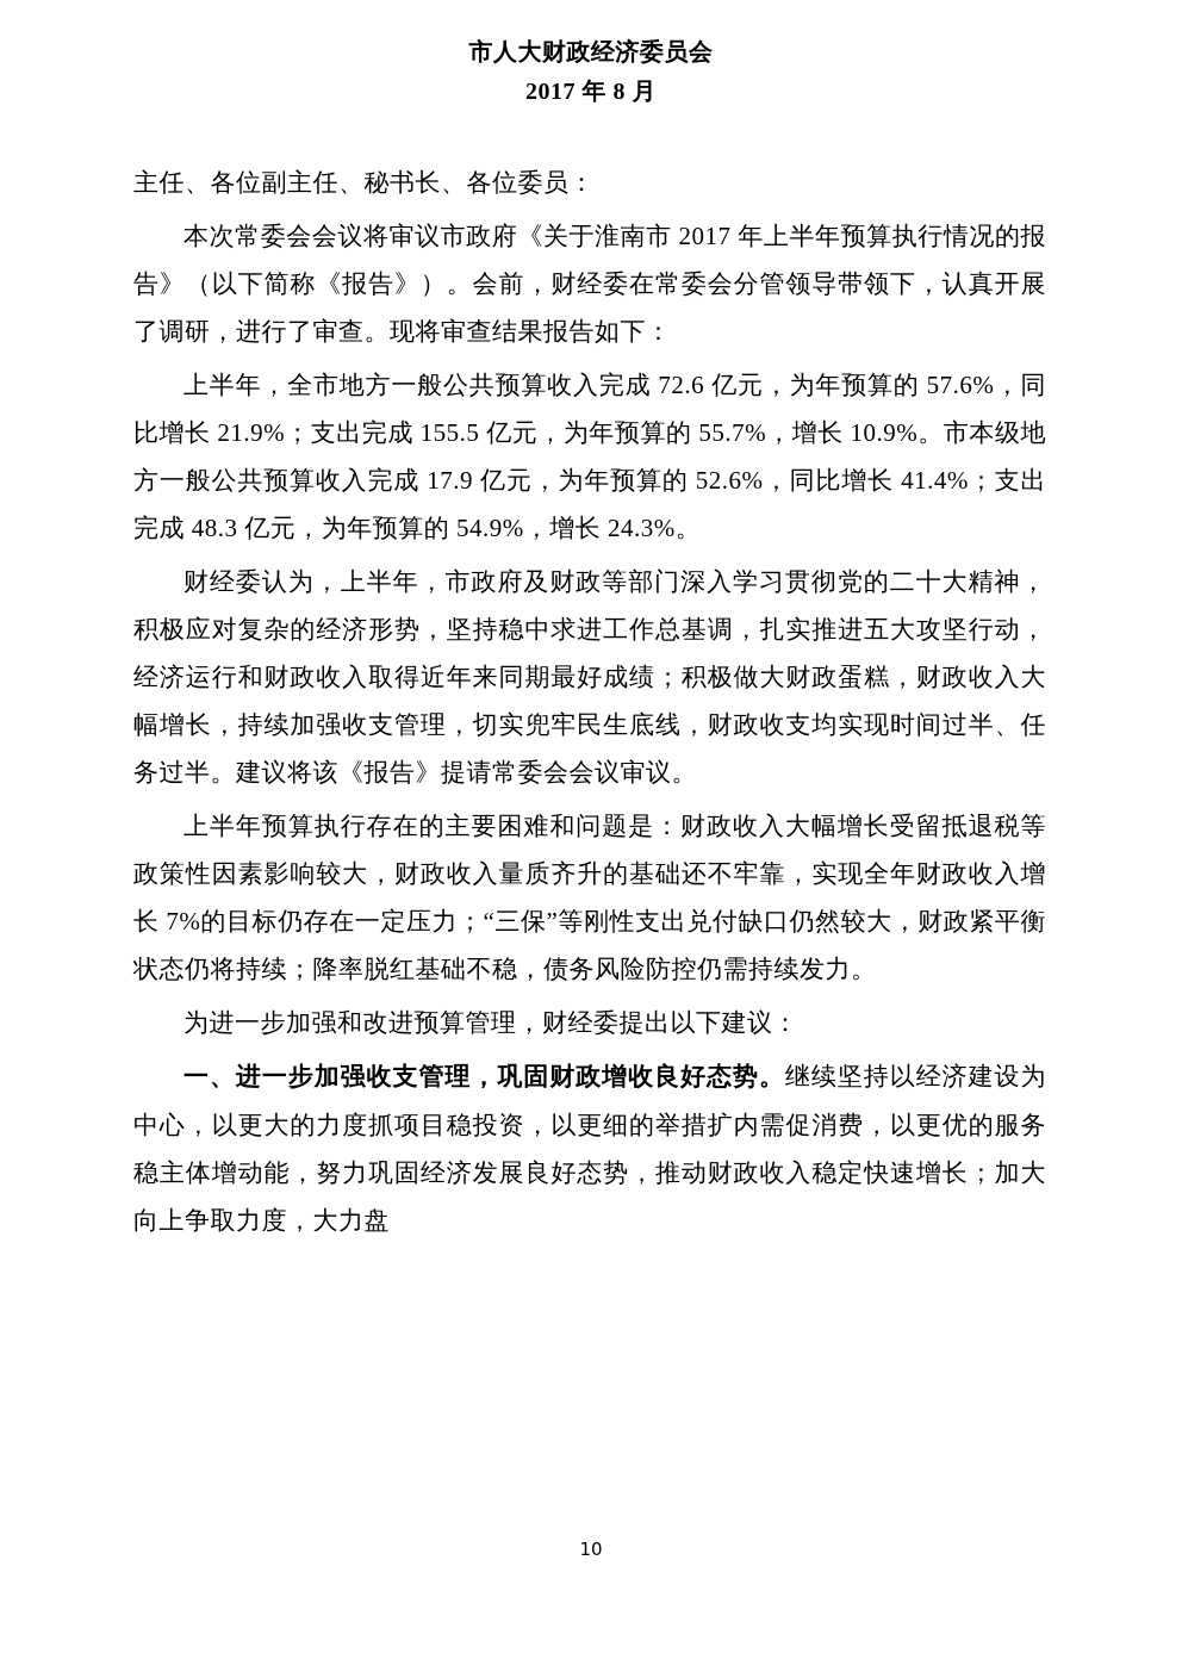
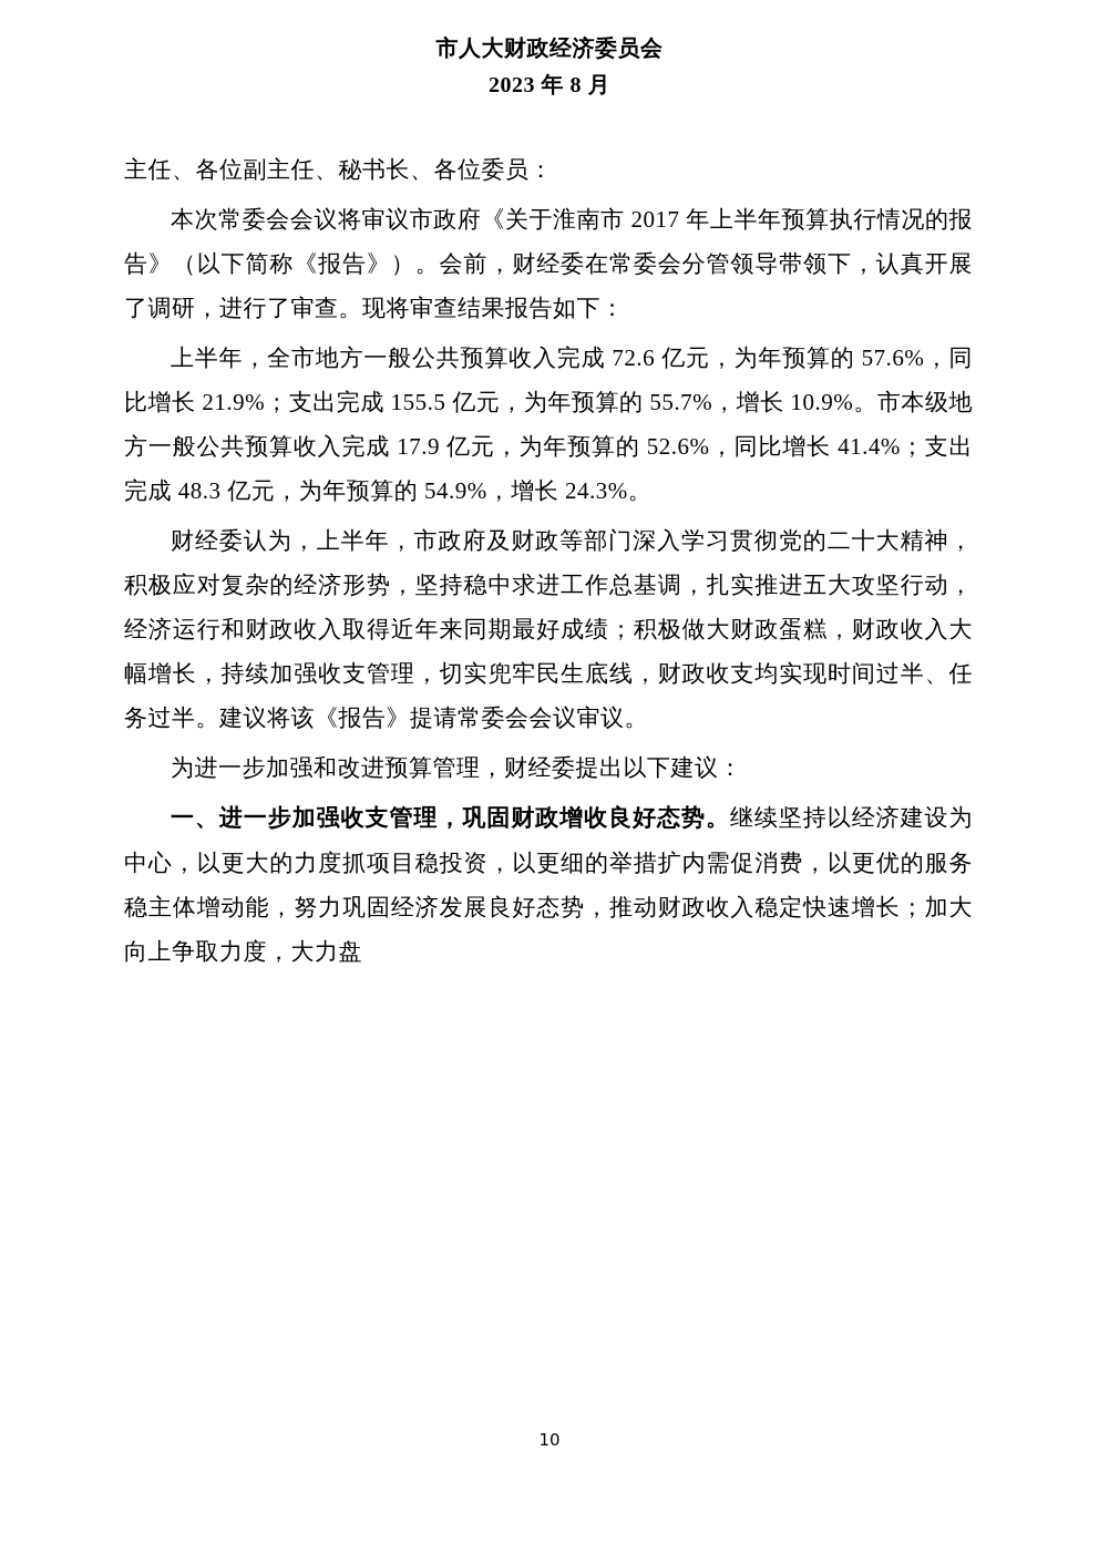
  市人大财政经济委员会
- 2017 年 8 月
+ 2023 年 8 月
  主任、各位副主任、秘书长、各位委员：
  本次常委会会议将审议市政府《关于淮南市 2017 年上半年预算执行情况的报告》（以下简称《报告》）。会前，财经委在常委会分管领导带领下，认真开展了调研，进行了审查。现将审查结果报告如下：
  上半年，全市地方一般公共预算收入完成 72.6 亿元，为年预算的 57.6%，同比增长 21.9%；支出完成 155.5 亿元，为年预算的 55.7%，增长 10.9%。市本级地方一般公共预算收入完成 17.9 亿元，为年预算的 52.6%，同比增长 41.4%；支出完成 48.3 亿元，为年预算的 54.9%，增长 24.3%。
  财经委认为，上半年，市政府及财政等部门深入学习贯彻党的二十大精神，积极应对复杂的经济形势，坚持稳中求进工作总基调，扎实推进五大攻坚行动，经济运行和财政收入取得近年来同期最好成绩；积极做大财政蛋糕，财政收入大幅增长，持续加强收支管理，切实兜牢民生底线，财政收支均实现时间过半、任务过半。建议将该《报告》提请常委会会议审议。
- 上半年预算执行存在的主要困难和问题是：财政收入大幅增长受留抵退税等政策性因素影响较大，财政收入量质齐升的基础还不牢靠，实现全年财政收入增长 7%的目标仍存在一定压力；“三保”等刚性支出兑付缺口仍然较大，财政紧平衡状态仍将持续；降率脱红基础不稳，债务风险防控仍需持续发力。
  为进一步加强和改进预算管理，财经委提出以下建议：
  一、进一步加强收支管理，巩固财政增收良好态势。继续坚持以经济建设为中心，以更大的力度抓项目稳投资，以更细的举措扩内需促消费，以更优的服务稳主体增动能，努力巩固经济发展良好态势，推动财政收入稳定快速增长；加大向上争取力度，大力盘
  10
